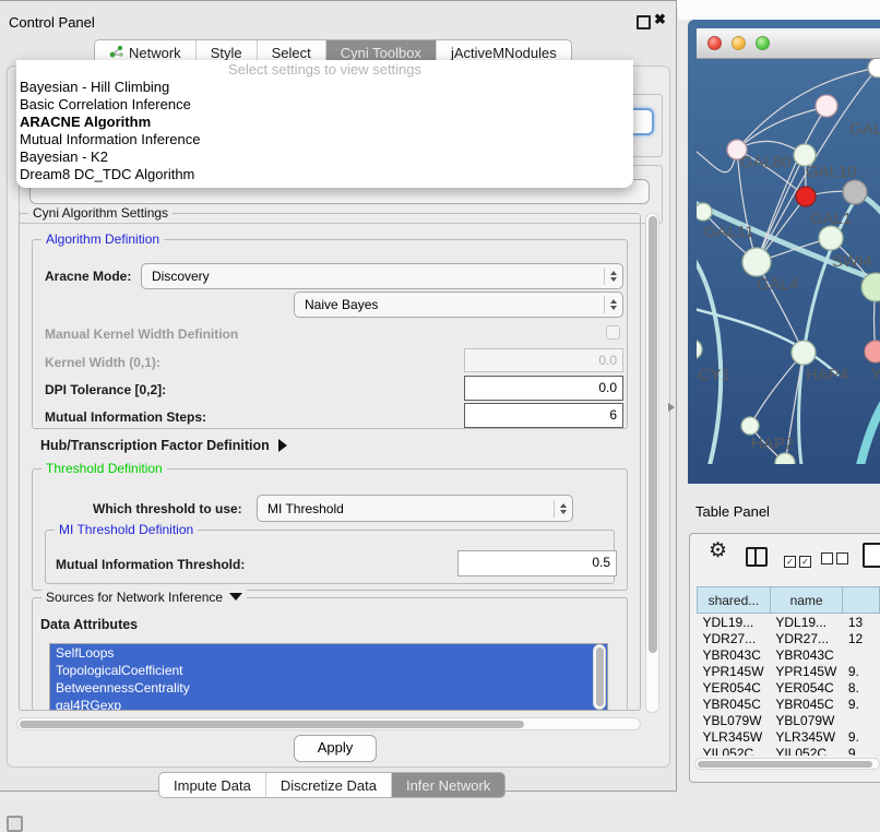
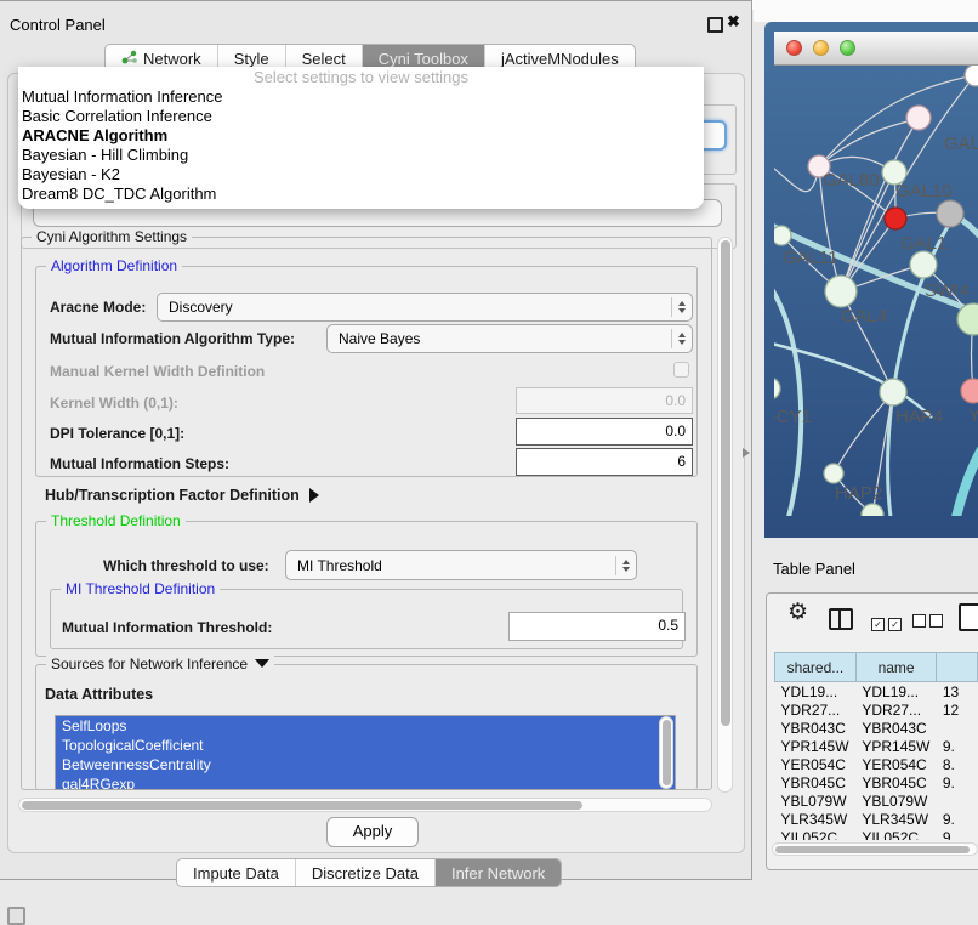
  Control Panel
  ✖
  Network
  Style
  Select
  Cyni Toolbox
  jActiveMNodules
  Cyni Algorithm Settings
  Algorithm Definition
  Aracne Mode:
  Discovery
+ Mutual Information Algorithm Type:
  Naive Bayes
  Manual Kernel Width Definition
  Kernel Width (0,1):
  0.0
- DPI Tolerance [0,2]:
+ DPI Tolerance [0,1]:
  0.0
  Mutual Information Steps:
  6
  Hub/Transcription Factor Definition
  Threshold Definition
  Which threshold to use:
  MI Threshold
  MI Threshold Definition
  Mutual Information Threshold:
  0.5
  Sources for Network Inference
  Data Attributes
  SelfLoops
  TopologicalCoefficient
  BetweennessCentrality
  gal4RGexp
  Apply
  Select settings to view settings
- Bayesian - Hill Climbing
+ Mutual Information Inference
  Basic Correlation Inference
  ARACNE Algorithm
- Mutual Information Inference
+ Bayesian - Hill Climbing
  Bayesian - K2
  Dream8 DC_TDC Algorithm
  Impute Data
  Discretize Data
  Infer Network
  GAL
  GAL80
  GAL10
  GAL1
  GAL11
  SWI4
  GAL4
  HAP4
  CY1
  Y
  HAP2
  Table Panel
  ⚙
  ✓ ✓
  shared...	name
  YDL19...	YDL19...	13
  YDR27...	YDR27...	12
  YBR043C	YBR043C
  YPR145W	YPR145W	9.
  YER054C	YER054C	8.
  YBR045C	YBR045C	9.
  YBL079W	YBL079W
  YLR345W	YLR345W	9.
  YIL052C	YIL052C	9.
